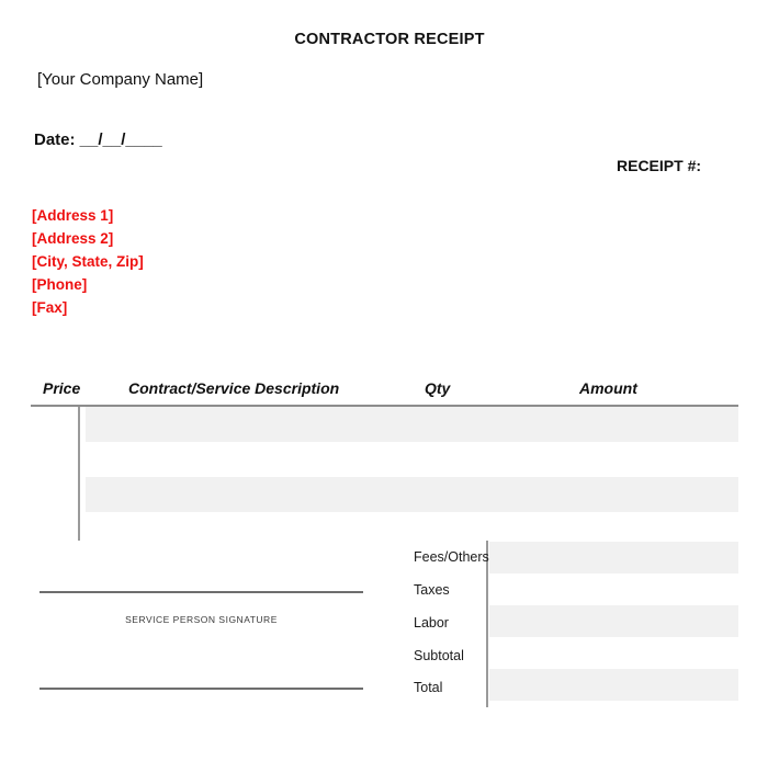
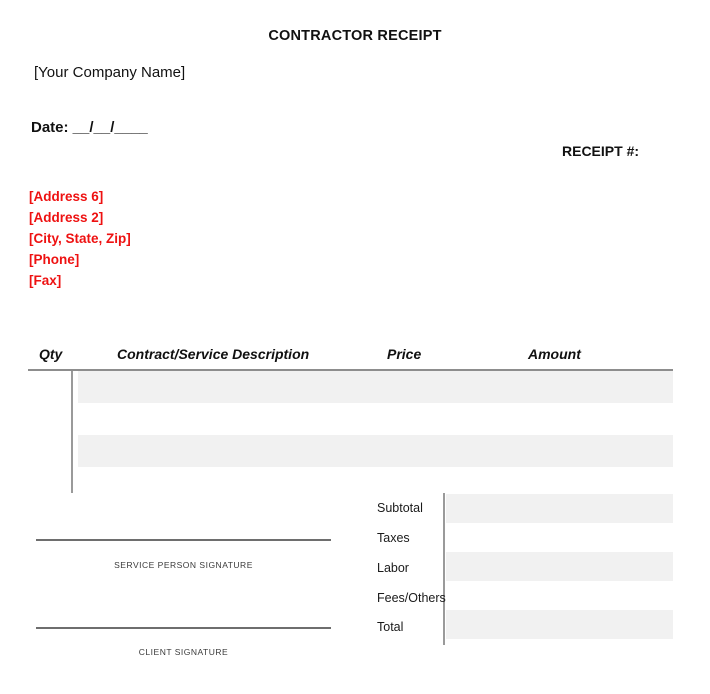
  CONTRACTOR RECEIPT
  [Your Company Name]
  Date: __/__/____
  RECEIPT #:
- [Address 1]
+ [Address 6]
  [Address 2]
  [City, State, Zip]
  [Phone]
  [Fax]
- Price
+ Qty
  Contract/Service Description
- Qty
+ Price
  Amount
- Fees/Others
+ Subtotal
  Taxes
  Labor
- Subtotal
+ Fees/Others
  Total
  SERVICE PERSON SIGNATURE
+ CLIENT SIGNATURE
